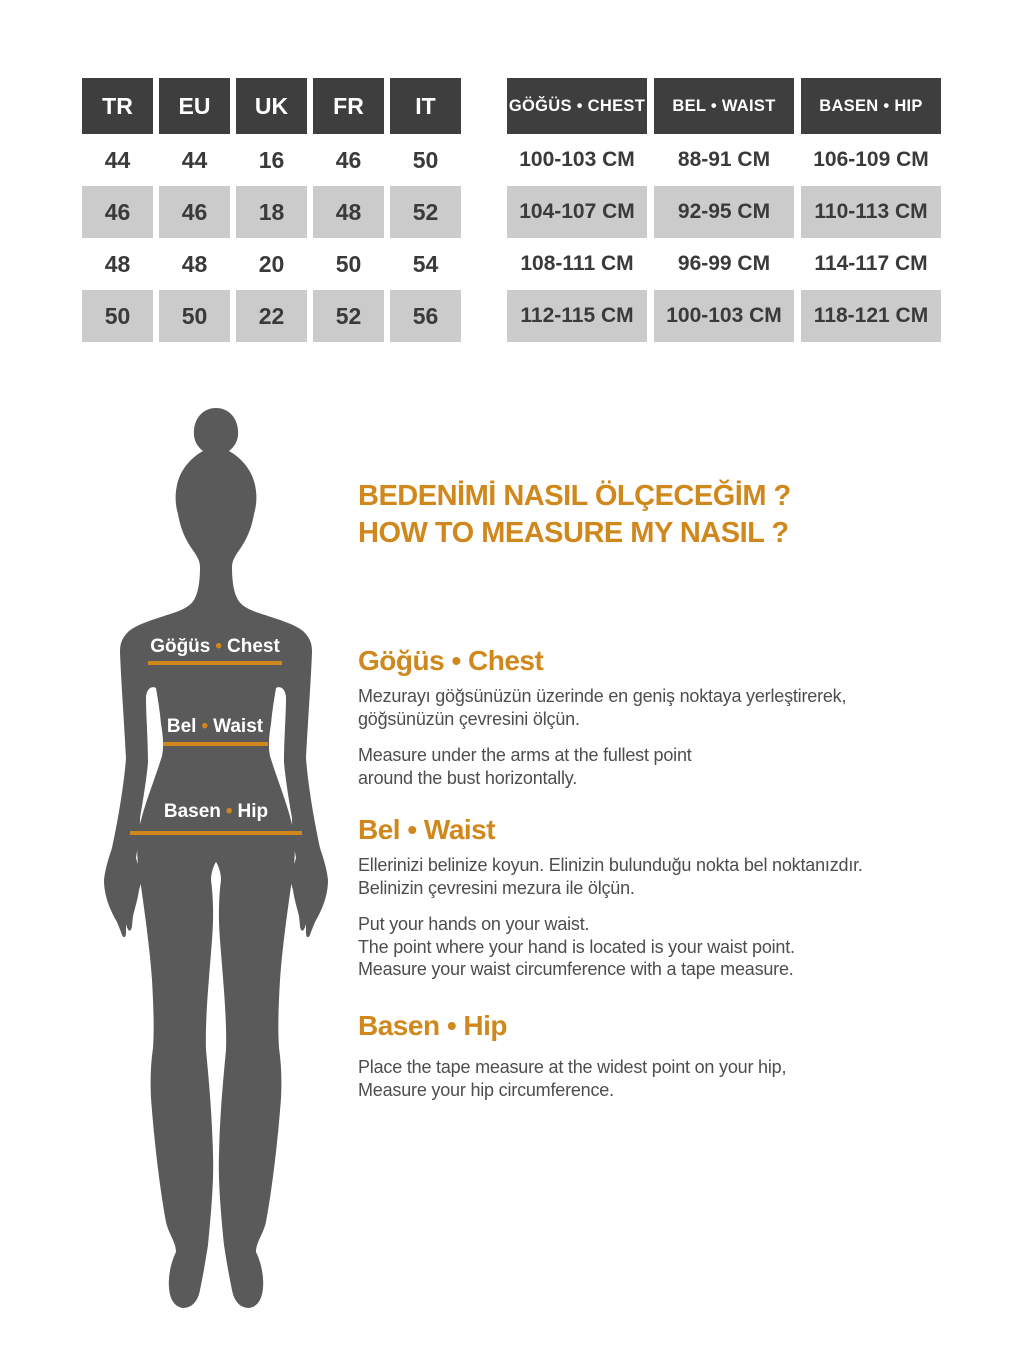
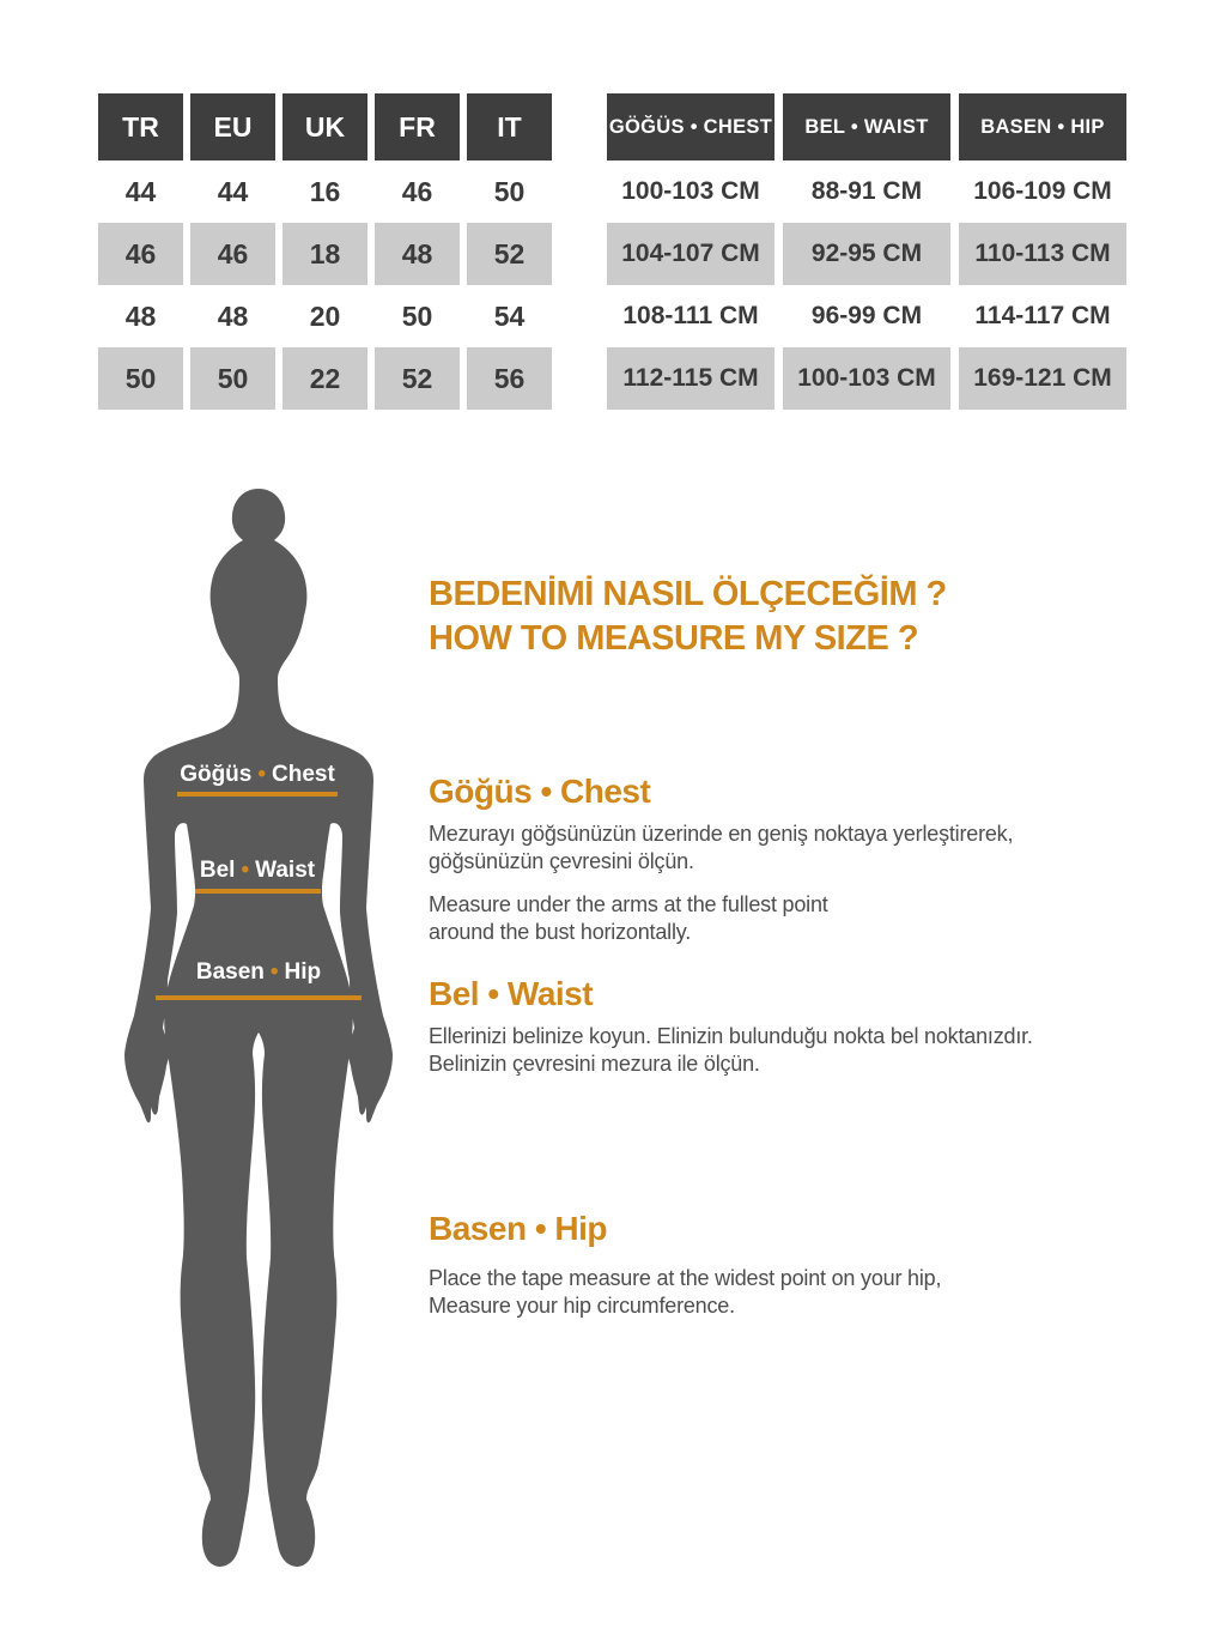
  TR
  EU
  UK
  FR
  IT
  44
  44
  16
  46
  50
  46
  46
  18
  48
  52
  48
  48
  20
  50
  54
  50
  50
  22
  52
  56
  GÖĞÜS • CHEST
  BEL • WAIST
  BASEN • HIP
  100-103 CM
  88-91 CM
  106-109 CM
  104-107 CM
  92-95 CM
  110-113 CM
  108-111 CM
  96-99 CM
  114-117 CM
  112-115 CM
  100-103 CM
- 118-121 CM
+ 169-121 CM
  Göğüs • Chest
  Bel • Waist
  Basen • Hip
  BEDENİMİ NASIL ÖLÇECEĞİM ?
- HOW TO MEASURE MY NASIL ?
+ HOW TO MEASURE MY SIZE ?
  Göğüs • Chest
  Mezurayı göğsünüzün üzerinde en geniş noktaya yerleştirerek,
  göğsünüzün çevresini ölçün.
  Measure under the arms at the fullest point
  around the bust horizontally.
  Bel • Waist
  Ellerinizi belinize koyun. Elinizin bulunduğu nokta bel noktanızdır.
  Belinizin çevresini mezura ile ölçün.
- Put your hands on your waist.
- The point where your hand is located is your waist point.
- Measure your waist circumference with a tape measure.
  Basen • Hip
  Place the tape measure at the widest point on your hip,
  Measure your hip circumference.
